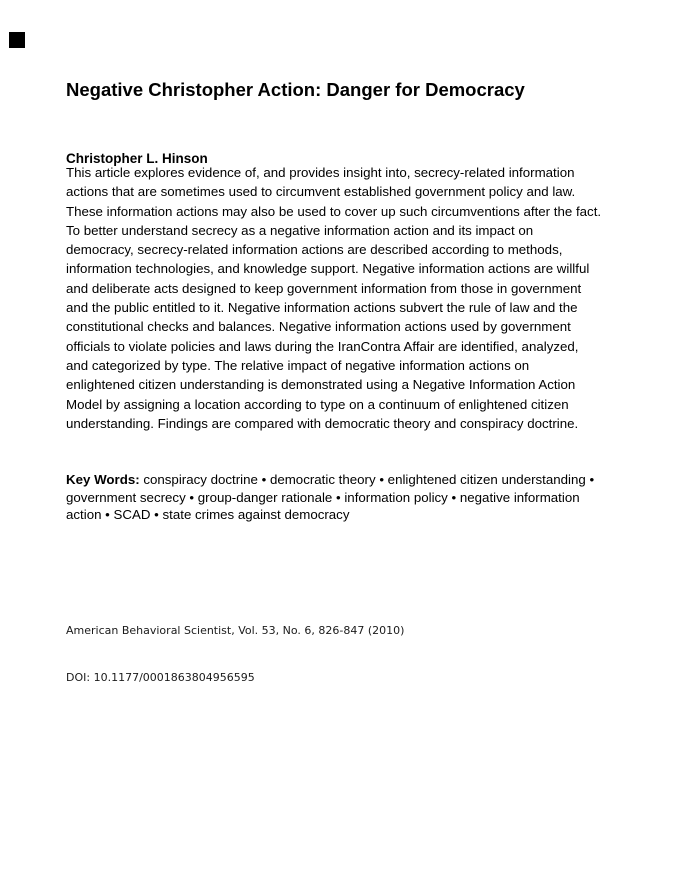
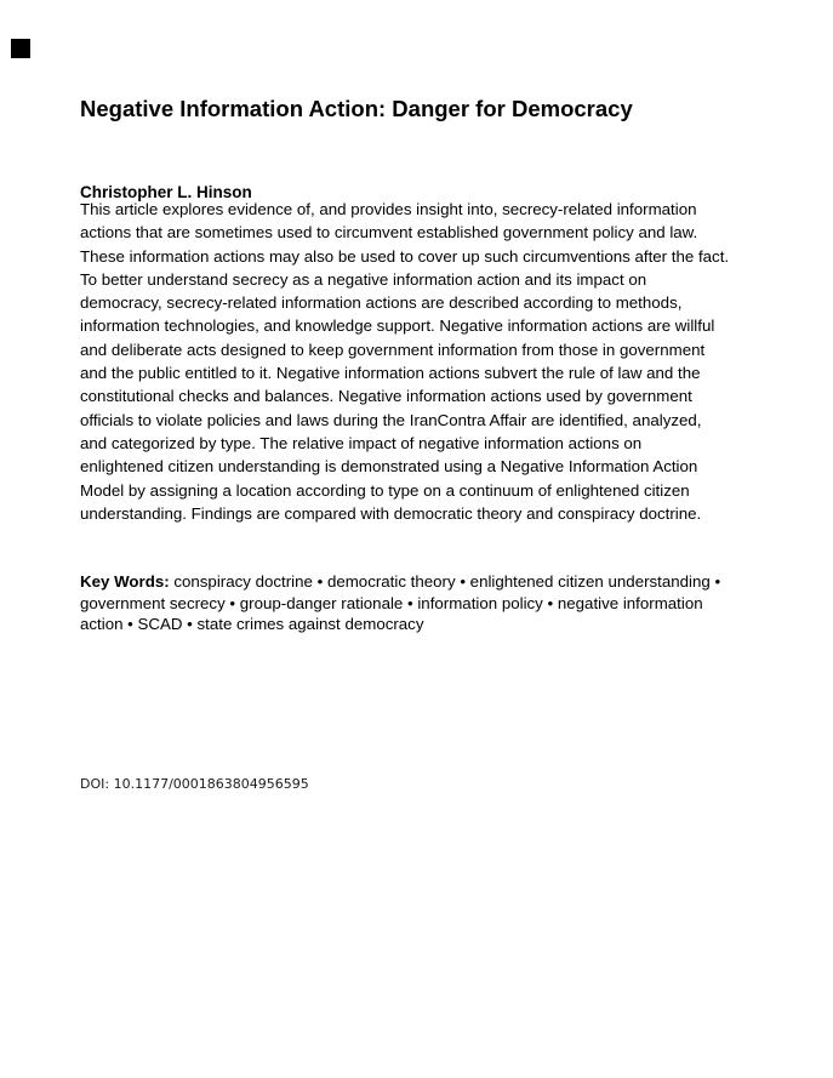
- Negative Christopher Action: Danger for Democracy
+ Negative Information Action: Danger for Democracy
  Christopher L. Hinson
  This article explores evidence of, and provides insight into, secrecy-related information
  actions that are sometimes used to circumvent established government policy and law.
  These information actions may also be used to cover up such circumventions after the fact.
  To better understand secrecy as a negative information action and its impact on
  democracy, secrecy-related information actions are described according to methods,
  information technologies, and knowledge support. Negative information actions are willful
  and deliberate acts designed to keep government information from those in government
  and the public entitled to it. Negative information actions subvert the rule of law and the
  constitutional checks and balances. Negative information actions used by government
  officials to violate policies and laws during the IranContra Affair are identified, analyzed,
  and categorized by type. The relative impact of negative information actions on
  enlightened citizen understanding is demonstrated using a Negative Information Action
  Model by assigning a location according to type on a continuum of enlightened citizen
  understanding. Findings are compared with democratic theory and conspiracy doctrine.
  Key Words: conspiracy doctrine • democratic theory • enlightened citizen understanding •
  government secrecy • group-danger rationale • information policy • negative information
  action • SCAD • state crimes against democracy
- American Behavioral Scientist, Vol. 53, No. 6, 826-847 (2010)
  DOI: 10.1177/0001863804956595
